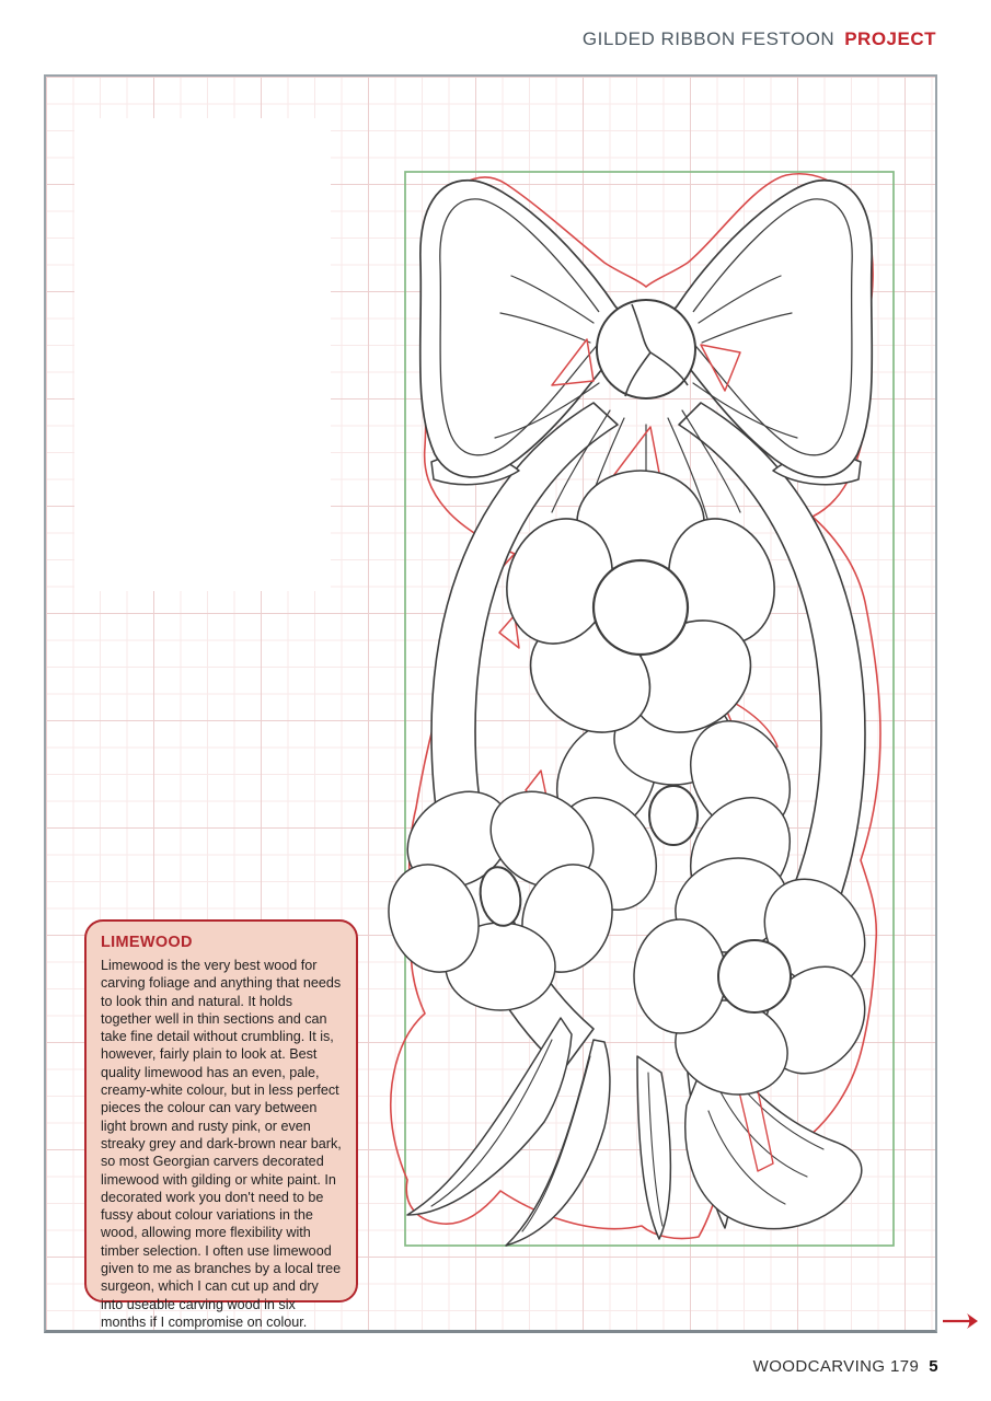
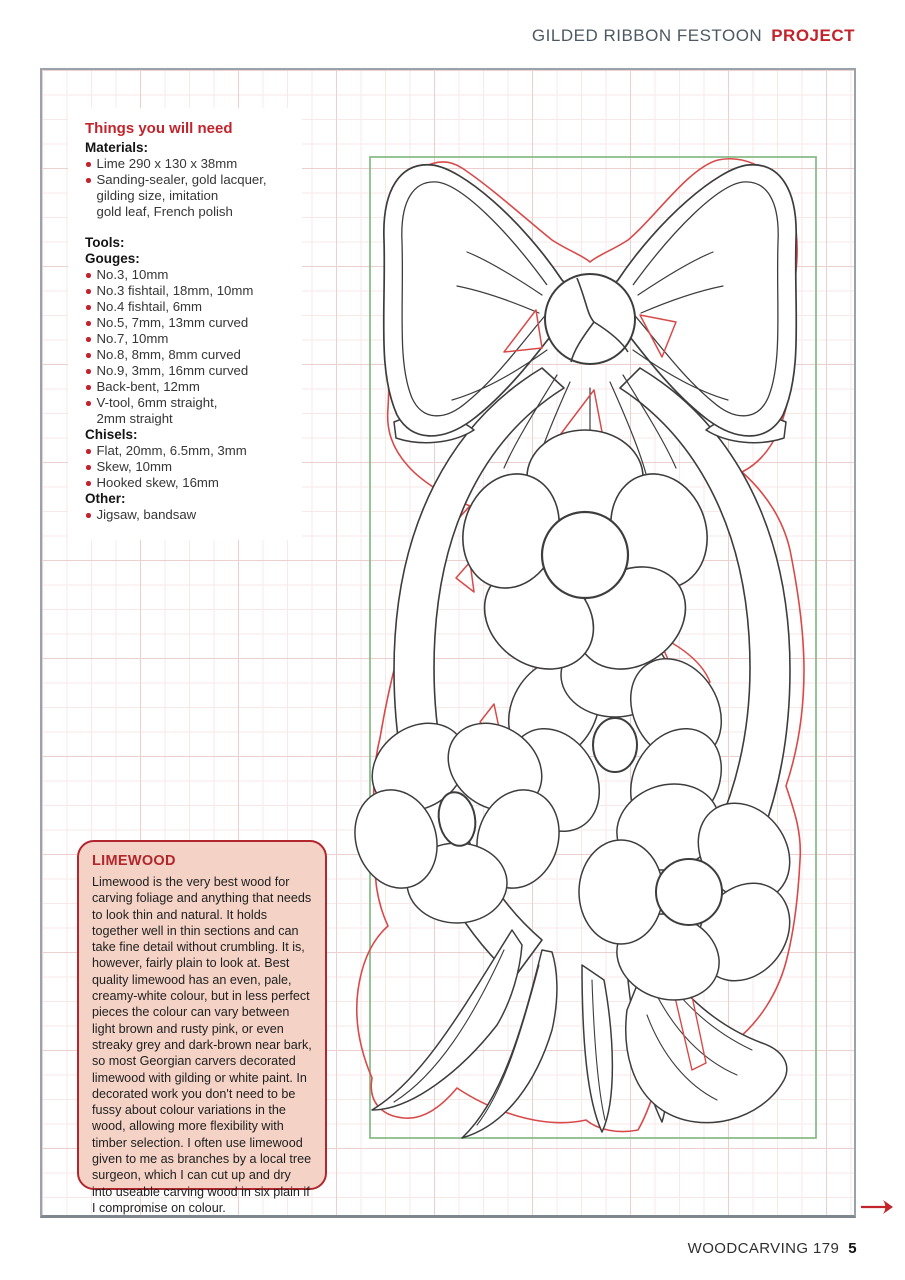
  GILDED RIBBON FESTOON PROJECT
+ Things you will need
+ Materials:
+ Lime 290 x 130 x 38mm
+ Sanding-sealer, gold lacquer,
+ gilding size, imitation
+ gold leaf, French polish
+ Tools:
+ Gouges:
+ No.3, 10mm
+ No.3 fishtail, 18mm, 10mm
+ No.4 fishtail, 6mm
+ No.5, 7mm, 13mm curved
+ No.7, 10mm
+ No.8, 8mm, 8mm curved
+ No.9, 3mm, 16mm curved
+ Back-bent, 12mm
+ V-tool, 6mm straight,
+ 2mm straight
+ Chisels:
+ Flat, 20mm, 6.5mm, 3mm
+ Skew, 10mm
+ Hooked skew, 16mm
+ Other:
+ Jigsaw, bandsaw
  LIMEWOOD
- Limewood is the very best wood for carving foliage and anything that needs to look thin and natural. It holds together well in thin sections and can take fine detail without crumbling. It is, however, fairly plain to look at. Best quality limewood has an even, pale, creamy-white colour, but in less perfect pieces the colour can vary between light brown and rusty pink, or even streaky grey and dark-brown near bark, so most Georgian carvers decorated limewood with gilding or white paint. In decorated work you don't need to be fussy about colour variations in the wood, allowing more flexibility with timber selection. I often use limewood given to me as branches by a local tree surgeon, which I can cut up and dry into useable carving wood in six months if I compromise on colour.
+ Limewood is the very best wood for carving foliage and anything that needs to look thin and natural. It holds together well in thin sections and can take fine detail without crumbling. It is, however, fairly plain to look at. Best quality limewood has an even, pale, creamy-white colour, but in less perfect pieces the colour can vary between light brown and rusty pink, or even streaky grey and dark-brown near bark, so most Georgian carvers decorated limewood with gilding or white paint. In decorated work you don't need to be fussy about colour variations in the wood, allowing more flexibility with timber selection. I often use limewood given to me as branches by a local tree surgeon, which I can cut up and dry into useable carving wood in six plain if I compromise on colour.
  WOODCARVING 179 5
